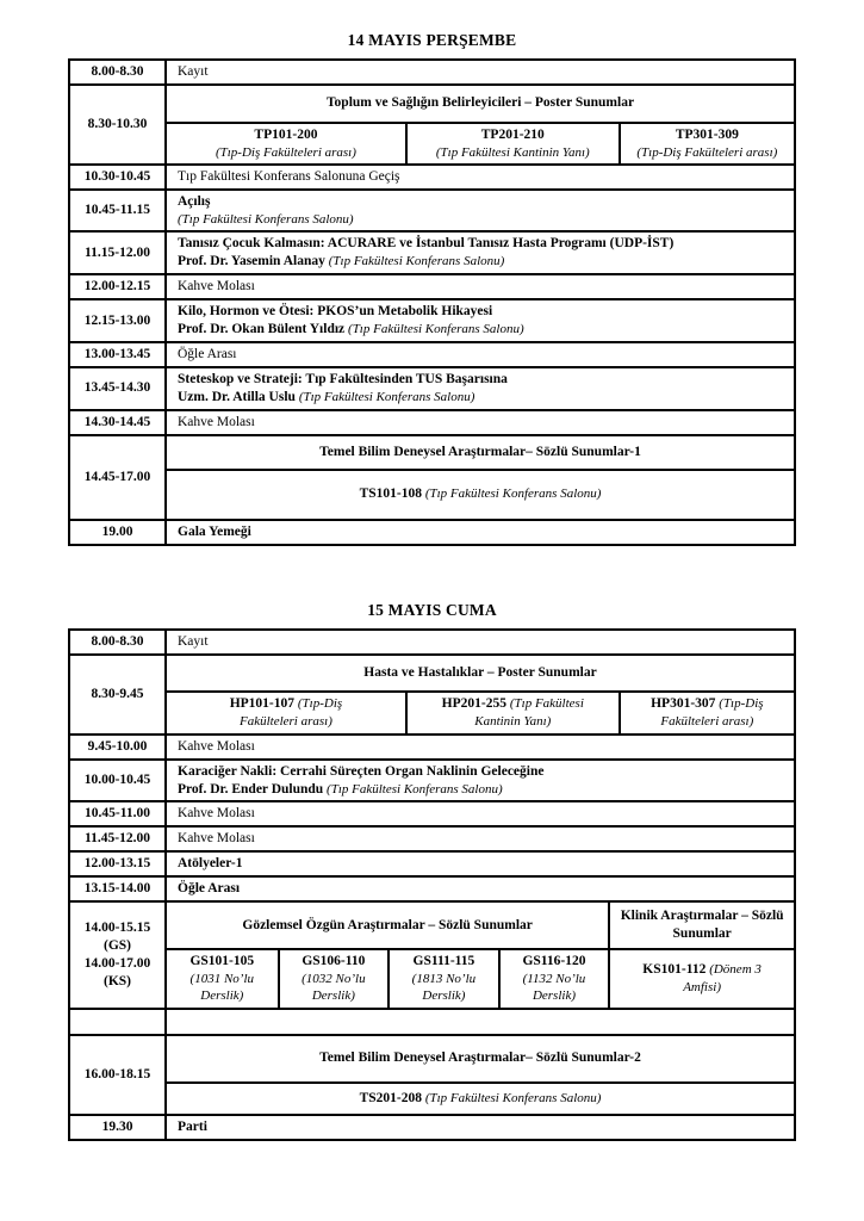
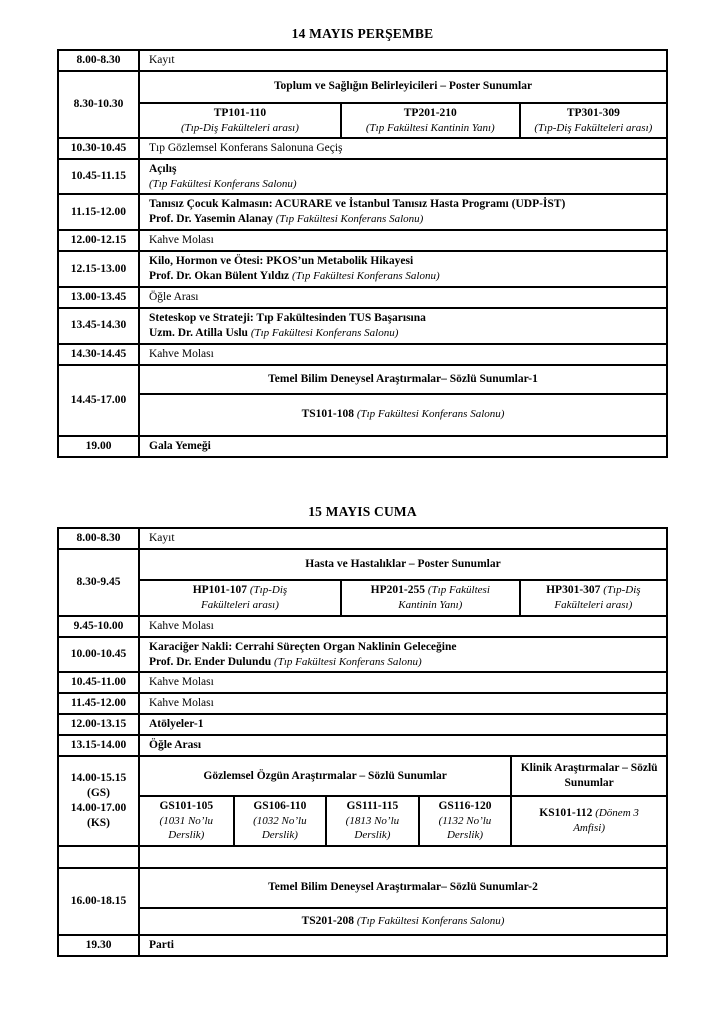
  14 MAYIS PERŞEMBE
  8.00-8.30	Kayıt
- 8.30-10.30	Toplum ve Sağlığın Belirleyicileri – Poster Sunumlar TP101-200 (Tıp-Diş Fakülteleri arası) TP201-210 (Tıp Fakültesi Kantinin Yanı) TP301-309 (Tıp-Diş Fakülteleri arası)
+ 8.30-10.30	Toplum ve Sağlığın Belirleyicileri – Poster Sunumlar TP101-110 (Tıp-Diş Fakülteleri arası) TP201-210 (Tıp Fakültesi Kantinin Yanı) TP301-309 (Tıp-Diş Fakülteleri arası)
- 10.30-10.45	Tıp Fakültesi Konferans Salonuna Geçiş
+ 10.30-10.45	Tıp Gözlemsel Konferans Salonuna Geçiş
  10.45-11.15	Açılış (Tıp Fakültesi Konferans Salonu)
  11.15-12.00	Tanısız Çocuk Kalmasın: ACURARE ve İstanbul Tanısız Hasta Programı (UDP-İST) Prof. Dr. Yasemin Alanay (Tıp Fakültesi Konferans Salonu)
  12.00-12.15	Kahve Molası
  12.15-13.00	Kilo, Hormon ve Ötesi: PKOS’un Metabolik Hikayesi Prof. Dr. Okan Bülent Yıldız (Tıp Fakültesi Konferans Salonu)
  13.00-13.45	Öğle Arası
  13.45-14.30	Steteskop ve Strateji: Tıp Fakültesinden TUS Başarısına Uzm. Dr. Atilla Uslu (Tıp Fakültesi Konferans Salonu)
  14.30-14.45	Kahve Molası
  14.45-17.00	Temel Bilim Deneysel Araştırmalar– Sözlü Sunumlar-1 TS101-108 (Tıp Fakültesi Konferans Salonu)
  19.00	Gala Yemeği
  15 MAYIS CUMA
  8.00-8.30	Kayıt
  8.30-9.45	Hasta ve Hastalıklar – Poster Sunumlar HP101-107 (Tıp-Diş Fakülteleri arası) HP201-255 (Tıp Fakültesi Kantinin Yanı) HP301-307 (Tıp-Diş Fakülteleri arası)
  9.45-10.00	Kahve Molası
  10.00-10.45	Karaciğer Nakli: Cerrahi Süreçten Organ Naklinin Geleceğine Prof. Dr. Ender Dulundu (Tıp Fakültesi Konferans Salonu)
  10.45-11.00	Kahve Molası
  11.45-12.00	Kahve Molası
  12.00-13.15	Atölyeler-1
  13.15-14.00	Öğle Arası
  14.00-15.15 (GS) 14.00-17.00 (KS)	Gözlemsel Özgün Araştırmalar – Sözlü Sunumlar Klinik Araştırmalar – Sözlü Sunumlar GS101-105 (1031 No’lu Derslik) GS106-110 (1032 No’lu Derslik) GS111-115 (1813 No’lu Derslik) GS116-120 (1132 No’lu Derslik) KS101-112 (Dönem 3 Amfisi)
  16.00-18.15	Temel Bilim Deneysel Araştırmalar– Sözlü Sunumlar-2 TS201-208 (Tıp Fakültesi Konferans Salonu)
  19.30	Parti
